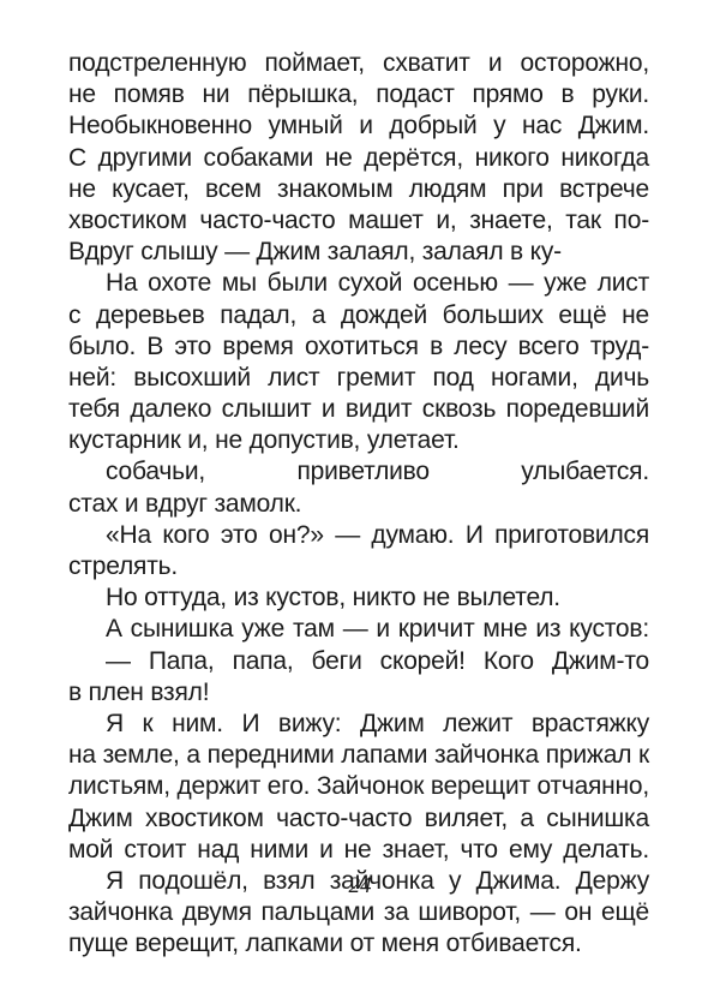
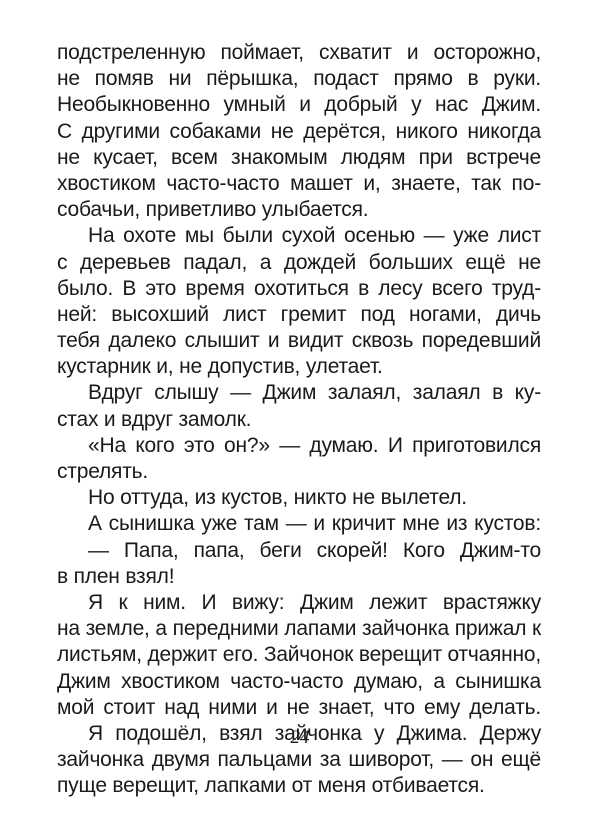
  подстреленную поймает, схватит и осторожно,
  не помяв ни пёрышка, подаст прямо в руки.
  Необыкновенно умный и добрый у нас Джим.
  С другими собаками не дерётся, никого никогда
  не кусает, всем знакомым людям при встрече
  хвостиком часто-часто машет и, знаете, так по-
- Вдруг слышу — Джим залаял, залаял в ку-
+ собачьи, приветливо улыбается.
  На охоте мы были сухой осенью — уже лист
  с деревьев падал, а дождей больших ещё не
  было. В это время охотиться в лесу всего труд-
  ней: высохший лист гремит под ногами, дичь
  тебя далеко слышит и видит сквозь поредевший
  кустарник и, не допустив, улетает.
- собачьи, приветливо улыбается.
+ Вдруг слышу — Джим залаял, залаял в ку-
  стах и вдруг замолк.
  «На кого это он?» — думаю. И приготовился
  стрелять.
  Но оттуда, из кустов, никто не вылетел.
  А сынишка уже там — и кричит мне из кустов:
  — Папа, папа, беги скорей! Кого Джим-то
  в плен взял!
  Я к ним. И вижу: Джим лежит врастяжку
  на земле, а передними лапами зайчонка прижал к
  листьям, держит его. Зайчонок верещит отчаянно,
- Джим хвостиком часто-часто виляет, а сынишка
+ Джим хвостиком часто-часто думаю, а сынишка
  мой стоит над ними и не знает, что ему делать.
  Я подошёл, взял зайчонка у Джима. Держу
  зайчонка двумя пальцами за шиворот, — он ещё
  пуще верещит, лапками от меня отбивается.
  24
